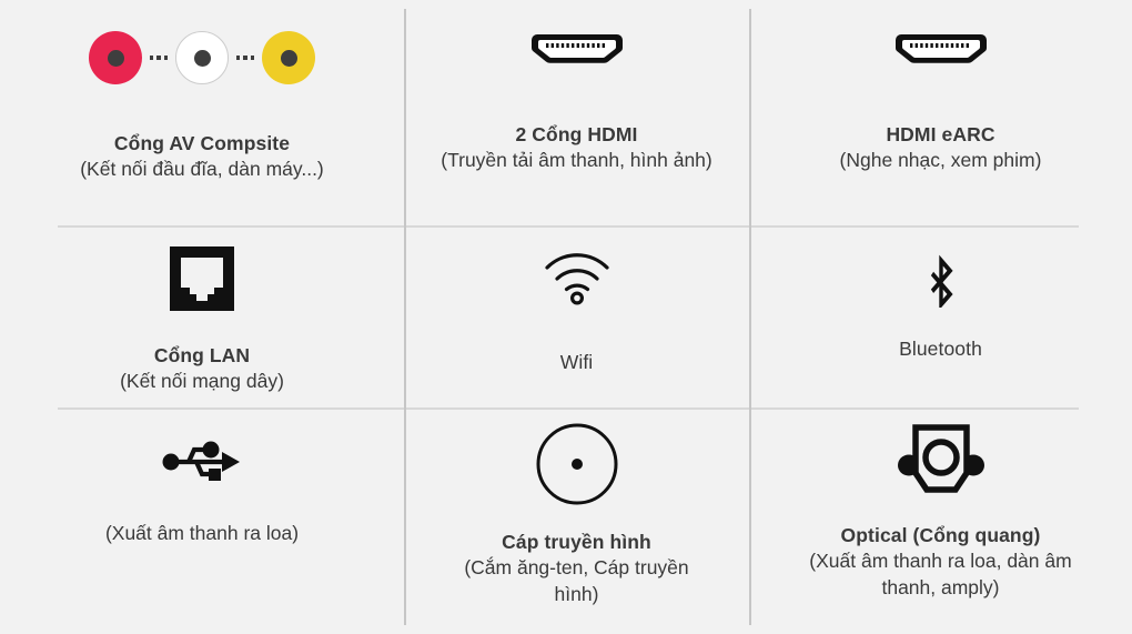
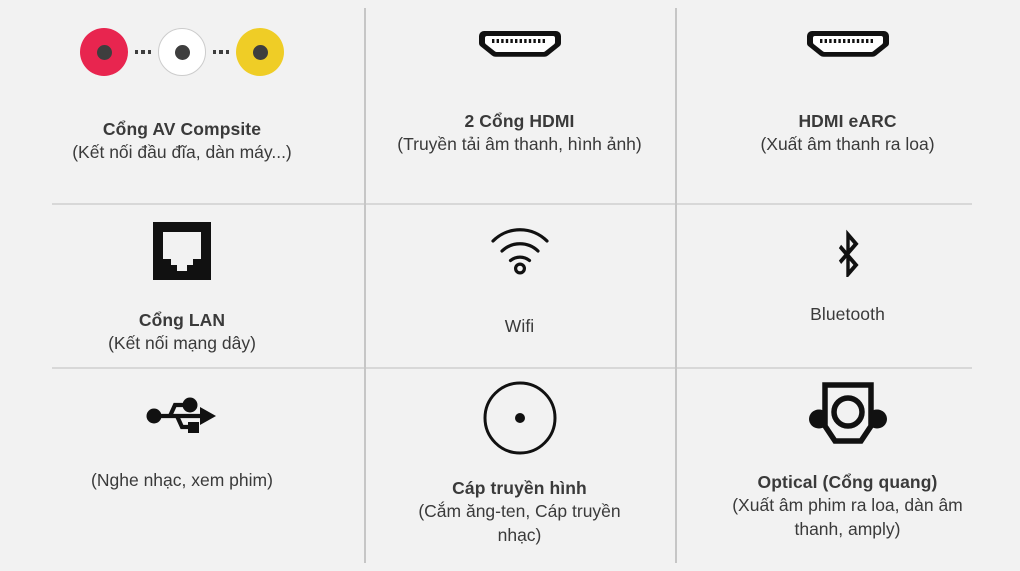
  Cổng AV Compsite
  (Kết nối đầu đĩa, dàn máy...)
  2 Cổng HDMI
  (Truyền tải âm thanh, hình ảnh)
  HDMI eARC
- (Nghe nhạc, xem phim)
+ (Xuất âm thanh ra loa)
  Cổng LAN
  (Kết nối mạng dây)
  Wifi
  Bluetooth
- (Xuất âm thanh ra loa)
+ (Nghe nhạc, xem phim)
  Cáp truyền hình
- (Cắm ăng-ten, Cáp truyền hình)
+ (Cắm ăng-ten, Cáp truyền nhạc)
  Optical (Cổng quang)
- (Xuất âm thanh ra loa, dàn âm thanh, amply)
+ (Xuất âm phim ra loa, dàn âm thanh, amply)
